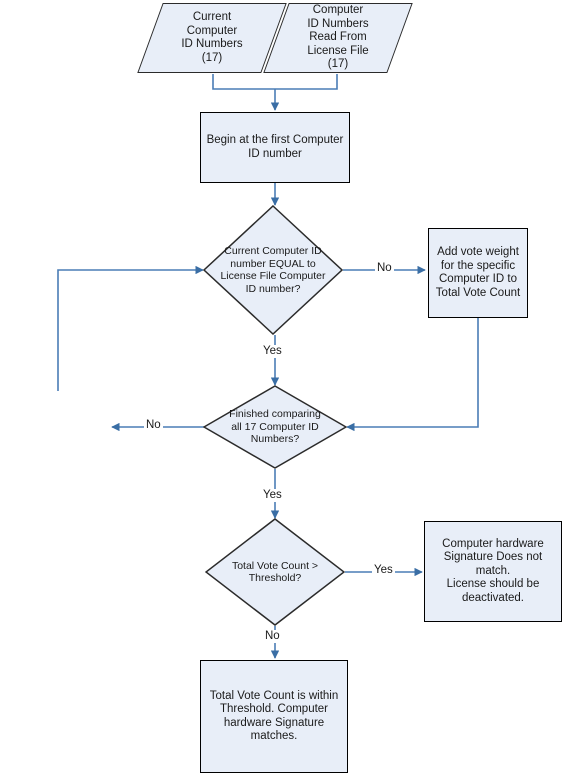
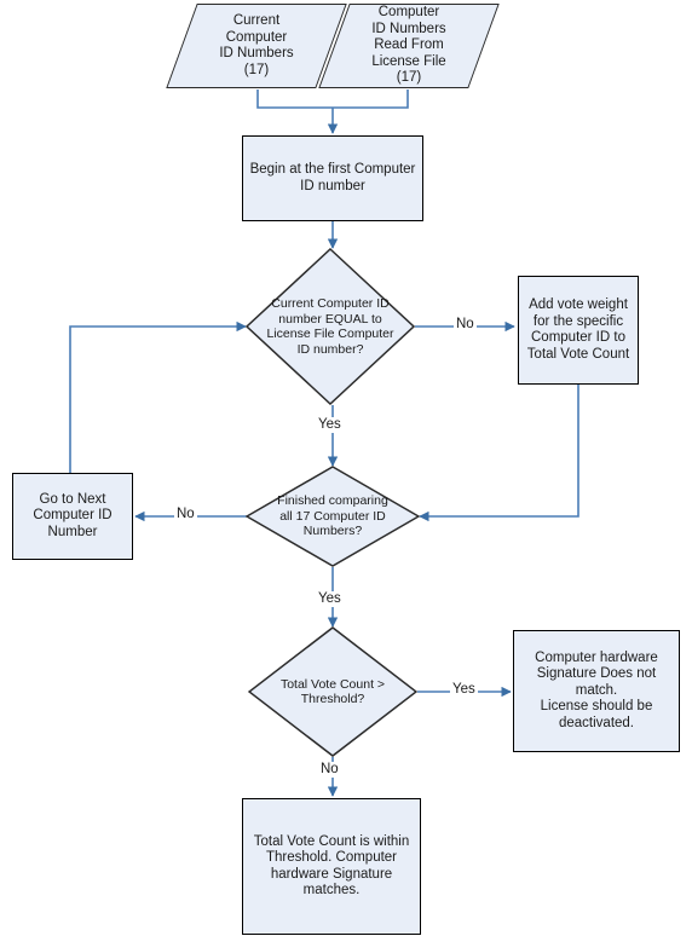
  Current
  Computer
  ID Numbers
  (17)
  Computer
  ID Numbers
  Read From
  License File
  (17)
  Begin at the first Computer
  ID number
  Current Computer ID
  number EQUAL to
  License File Computer
  ID number?
  Add vote weight
  for the specific
  Computer ID to
  Total Vote Count
  Finished comparing
  all 17 Computer ID
  Numbers?
+ Go to Next
+ Computer ID
+ Number
  Total Vote Count >
  Threshold?
  Computer hardware
  Signature Does not match.
  License should be
  deactivated.
  Total Vote Count is within
  Threshold. Computer
  hardware Signature
  matches.
  No
  Yes
  No
  Yes
  Yes
  No
